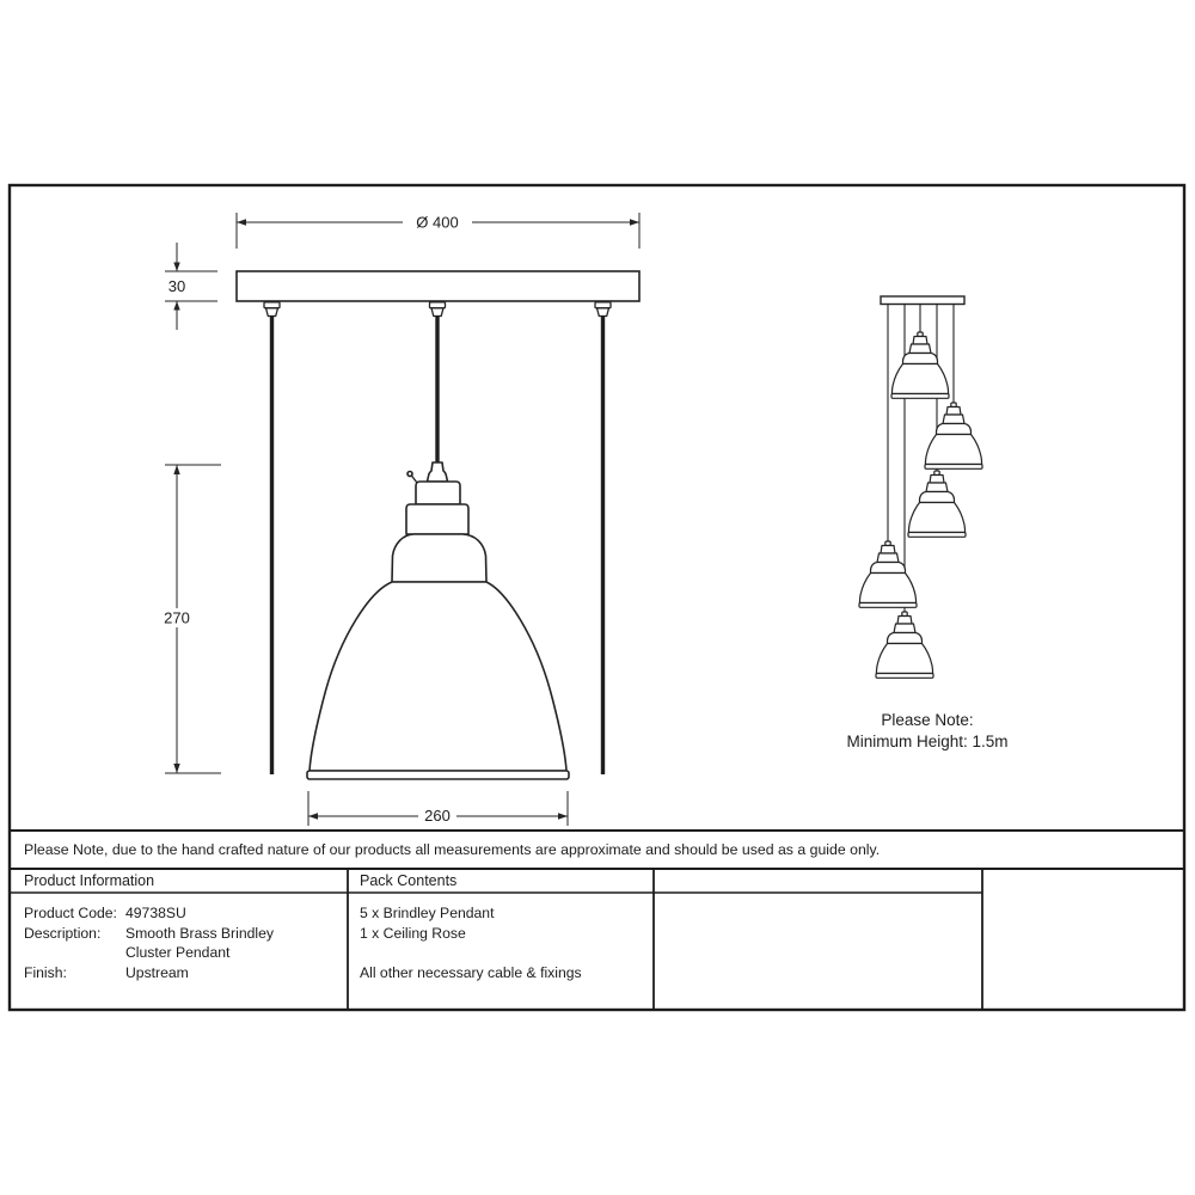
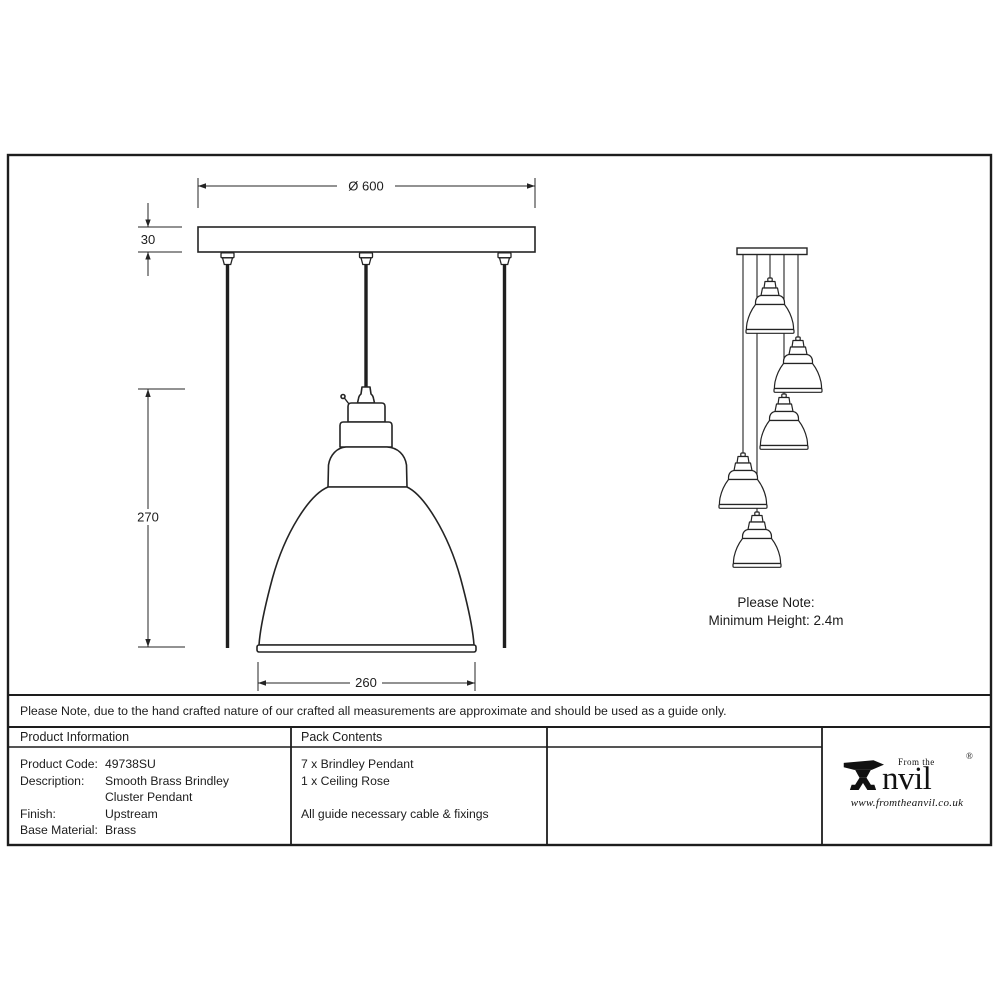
- Ø 400
+ Ø 600
  30
  270
  260
  Please Note:
- Minimum Height: 1.5m
+ Minimum Height: 2.4m
- Please Note, due to the hand crafted nature of our products all measurements are approximate and should be used as a guide only.
+ Please Note, due to the hand crafted nature of our crafted all measurements are approximate and should be used as a guide only.
  Product Information
  Pack Contents
  Product Code:
  49738SU
  Description:
  Smooth Brass Brindley
  Cluster Pendant
  Finish:
  Upstream
+ Base Material:
+ Brass
- 5 x Brindley Pendant
+ 7 x Brindley Pendant
  1 x Ceiling Rose
- All other necessary cable & fixings
+ All guide necessary cable & fixings
+ From the
+ nvil
+ ®
+ www.fromtheanvil.co.uk
